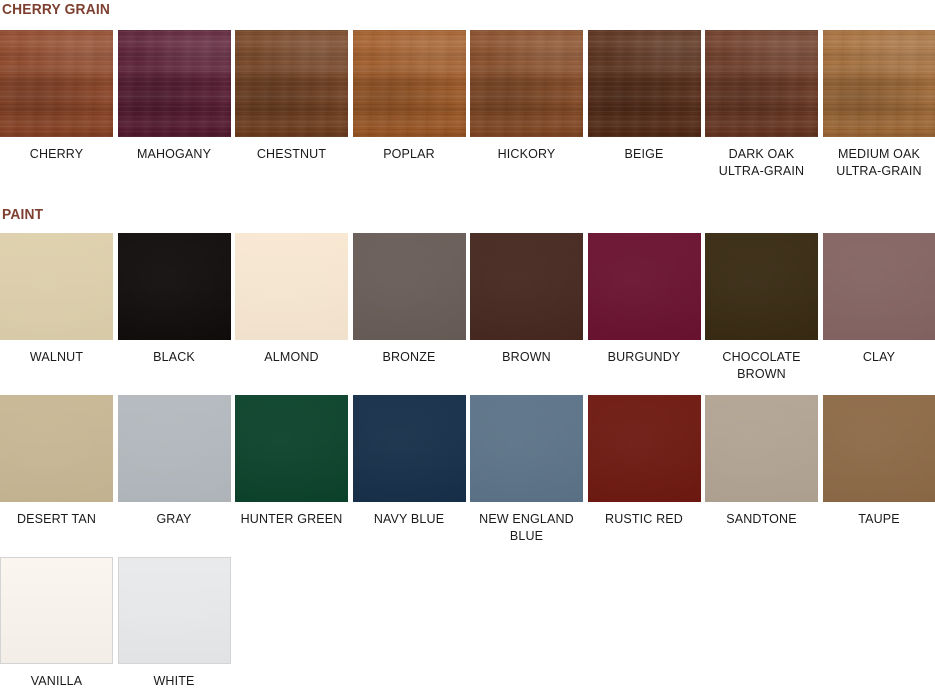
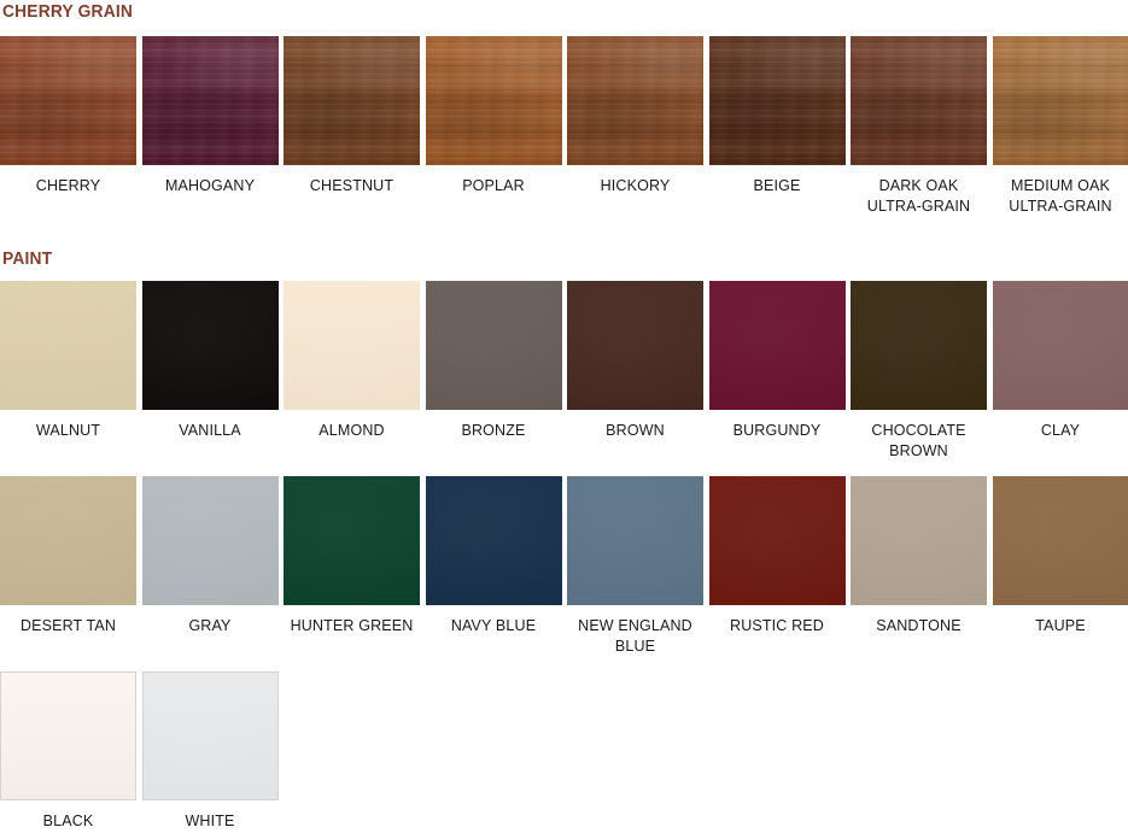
  CHERRY GRAIN
  CHERRY
  MAHOGANY
  CHESTNUT
  POPLAR
  HICKORY
  BEIGE
  DARK OAK
  ULTRA-GRAIN
  MEDIUM OAK
  ULTRA-GRAIN
  PAINT
  WALNUT
- BLACK
+ VANILLA
  ALMOND
  BRONZE
  BROWN
  BURGUNDY
  CHOCOLATE
  BROWN
  CLAY
  DESERT TAN
  GRAY
  HUNTER GREEN
  NAVY BLUE
  NEW ENGLAND
  BLUE
  RUSTIC RED
  SANDTONE
  TAUPE
- VANILLA
+ BLACK
  WHITE
